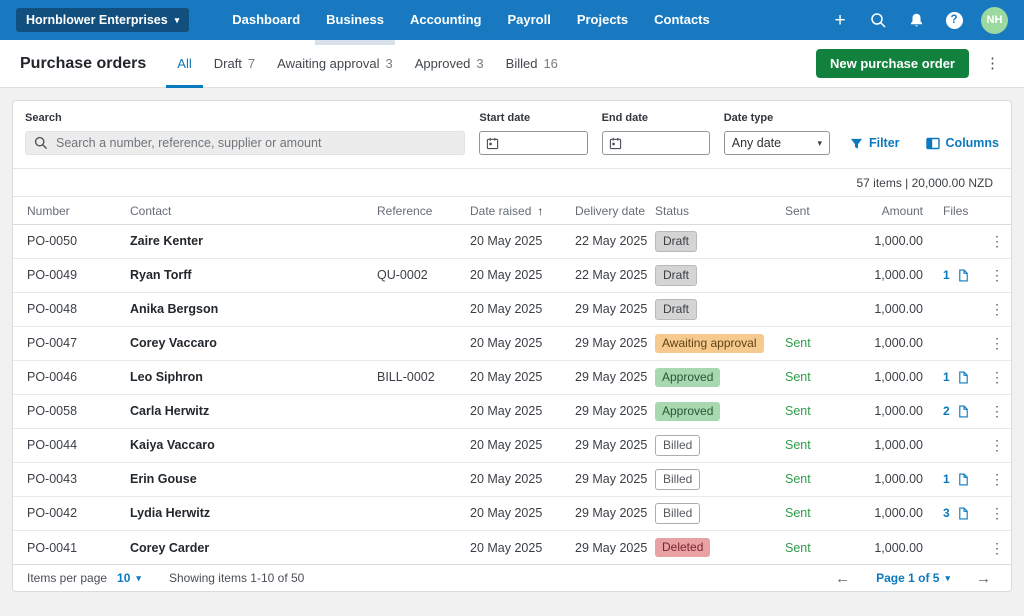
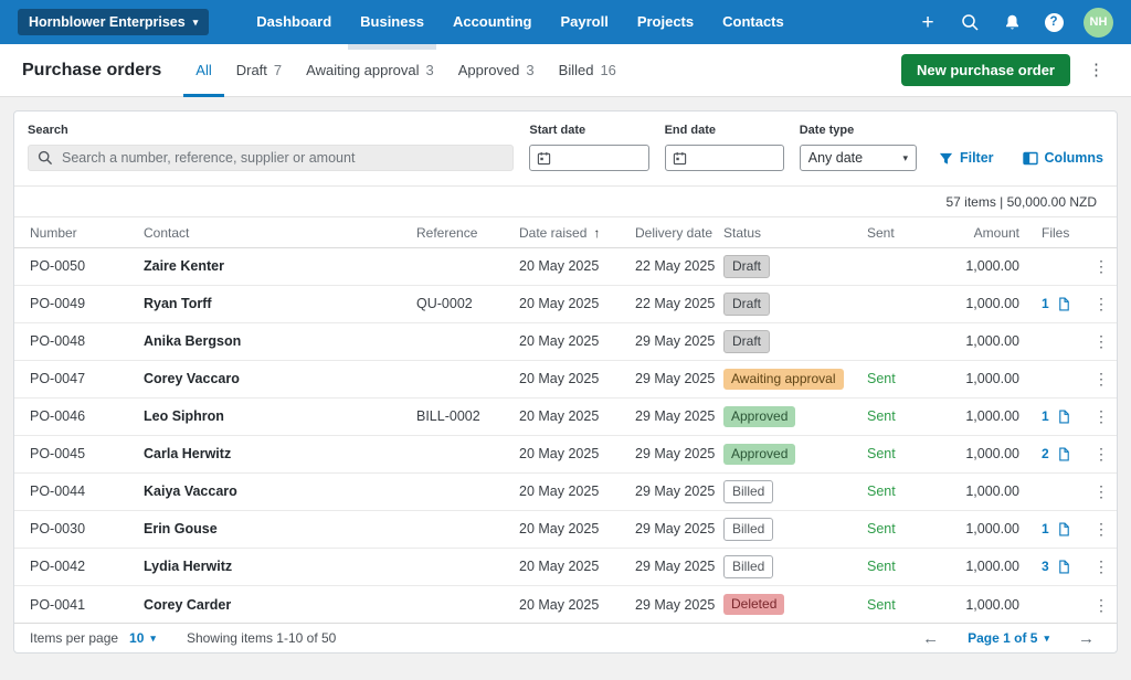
  Hornblower Enterprises
  ▾
  Dashboard
  Business
  Accounting
  Payroll
  Projects
  Contacts
  +
  ?
  NH
  Purchase orders
  All
  Draft
  7
  Awaiting approval
  3
  Approved
  3
  Billed
  16
  New purchase order
  ⋮
  Search
  Search a number, reference, supplier or amount
  Start date
  End date
  Date type
  Any date
  ▾
  Filter
  Columns
- 57 items | 20,000.00 NZD
+ 57 items | 50,000.00 NZD
  Number	Contact	Reference	Date raised ↑	Delivery date	Status	Sent	Amount	Files
  PO-0050	Zaire Kenter		20 May 2025	22 May 2025	Draft		1,000.00		⋮
  PO-0049	Ryan Torff	QU-0002	20 May 2025	22 May 2025	Draft		1,000.00	1	⋮
  PO-0048	Anika Bergson		20 May 2025	29 May 2025	Draft		1,000.00		⋮
  PO-0047	Corey Vaccaro		20 May 2025	29 May 2025	Awaiting approval	Sent	1,000.00		⋮
  PO-0046	Leo Siphron	BILL-0002	20 May 2025	29 May 2025	Approved	Sent	1,000.00	1	⋮
- PO-0058	Carla Herwitz		20 May 2025	29 May 2025	Approved	Sent	1,000.00	2	⋮
+ PO-0045	Carla Herwitz		20 May 2025	29 May 2025	Approved	Sent	1,000.00	2	⋮
  PO-0044	Kaiya Vaccaro		20 May 2025	29 May 2025	Billed	Sent	1,000.00		⋮
- PO-0043	Erin Gouse		20 May 2025	29 May 2025	Billed	Sent	1,000.00	1	⋮
+ PO-0030	Erin Gouse		20 May 2025	29 May 2025	Billed	Sent	1,000.00	1	⋮
  PO-0042	Lydia Herwitz		20 May 2025	29 May 2025	Billed	Sent	1,000.00	3	⋮
  PO-0041	Corey Carder		20 May 2025	29 May 2025	Deleted	Sent	1,000.00		⋮
  Items per page
  10
  ▾
  Showing items 1-10 of 50
  ←
  Page 1 of 5
  ▾
  →
